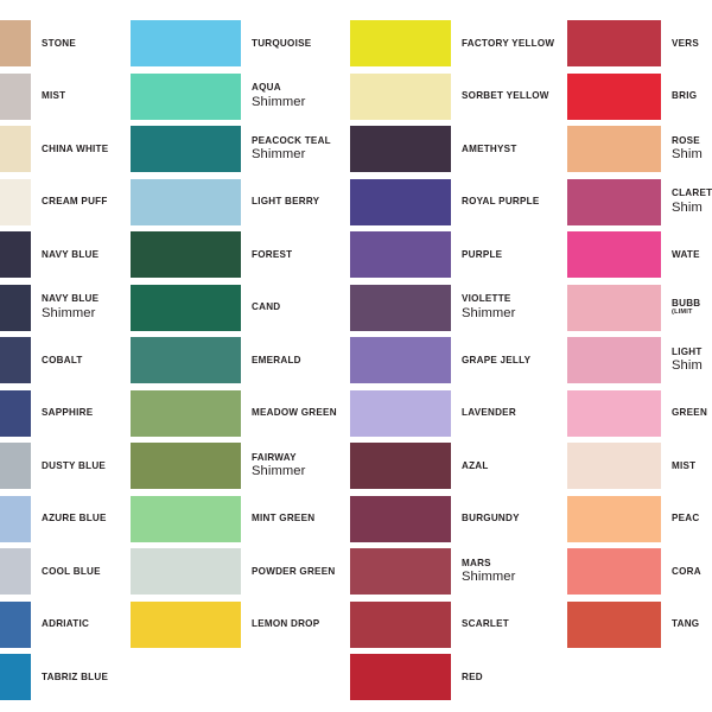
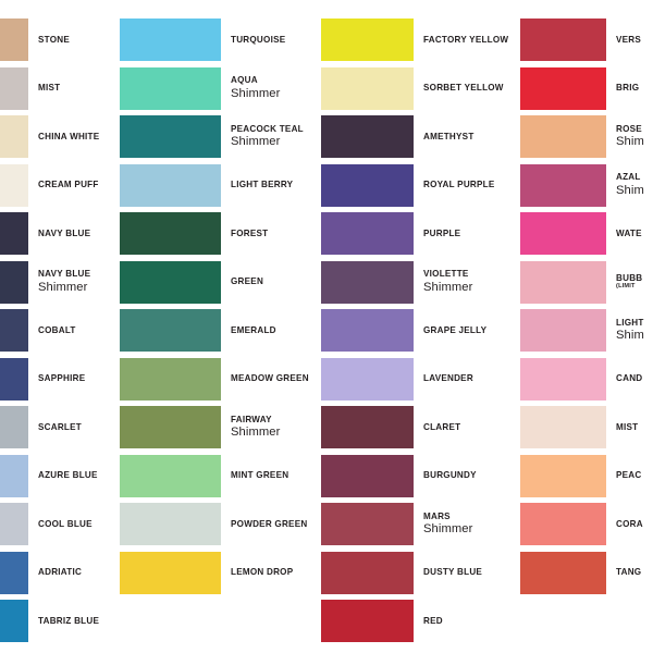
  STONE
  MIST
  CHINA WHITE
  CREAM PUFF
  NAVY BLUE
  NAVY BLUE
  Shimmer
  COBALT
  SAPPHIRE
- DUSTY BLUE
+ SCARLET
  AZURE BLUE
  COOL BLUE
  ADRIATIC
  TABRIZ BLUE
  TURQUOISE
  AQUA
  Shimmer
  PEACOCK TEAL
  Shimmer
  LIGHT BERRY
  FOREST
- CAND
+ GREEN
  EMERALD
  MEADOW GREEN
  FAIRWAY
  Shimmer
  MINT GREEN
  POWDER GREEN
  LEMON DROP
  FACTORY YELLOW
  SORBET YELLOW
  AMETHYST
  ROYAL PURPLE
  PURPLE
  VIOLETTE
  Shimmer
  GRAPE JELLY
  LAVENDER
- AZAL
+ CLARET
  BURGUNDY
  MARS
  Shimmer
- SCARLET
+ DUSTY BLUE
  RED
  VERS
  BRIG
  ROSE
  Shim
- CLARET
+ AZAL
  Shim
  WATE
  BUBB
  LIGHT
  Shim
- GREEN
+ CAND
  MIST
  PEAC
  CORA
  TANG
